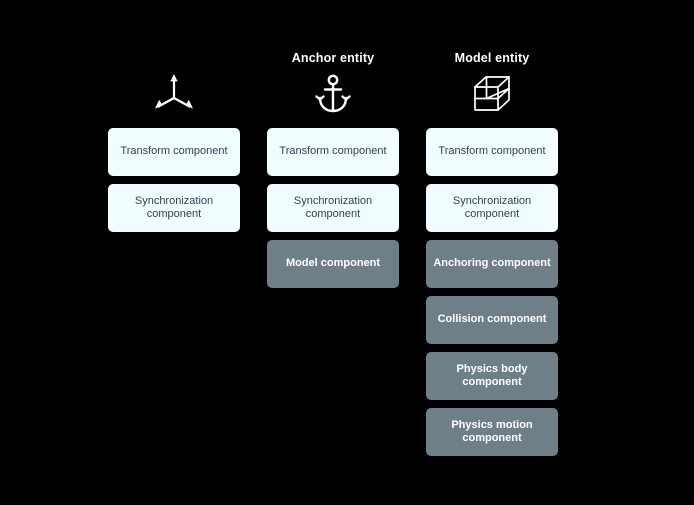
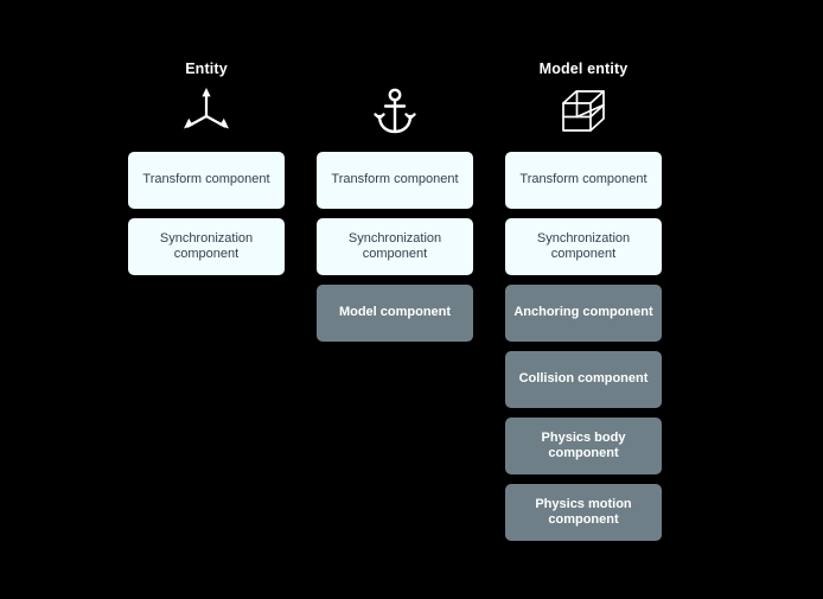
+ Entity
  Transform component
  Synchronization component
- Anchor entity
  Transform component
  Synchronization component
  Model component
  Model entity
  Transform component
  Synchronization component
  Anchoring component
  Collision component
  Physics body component
  Physics motion component
